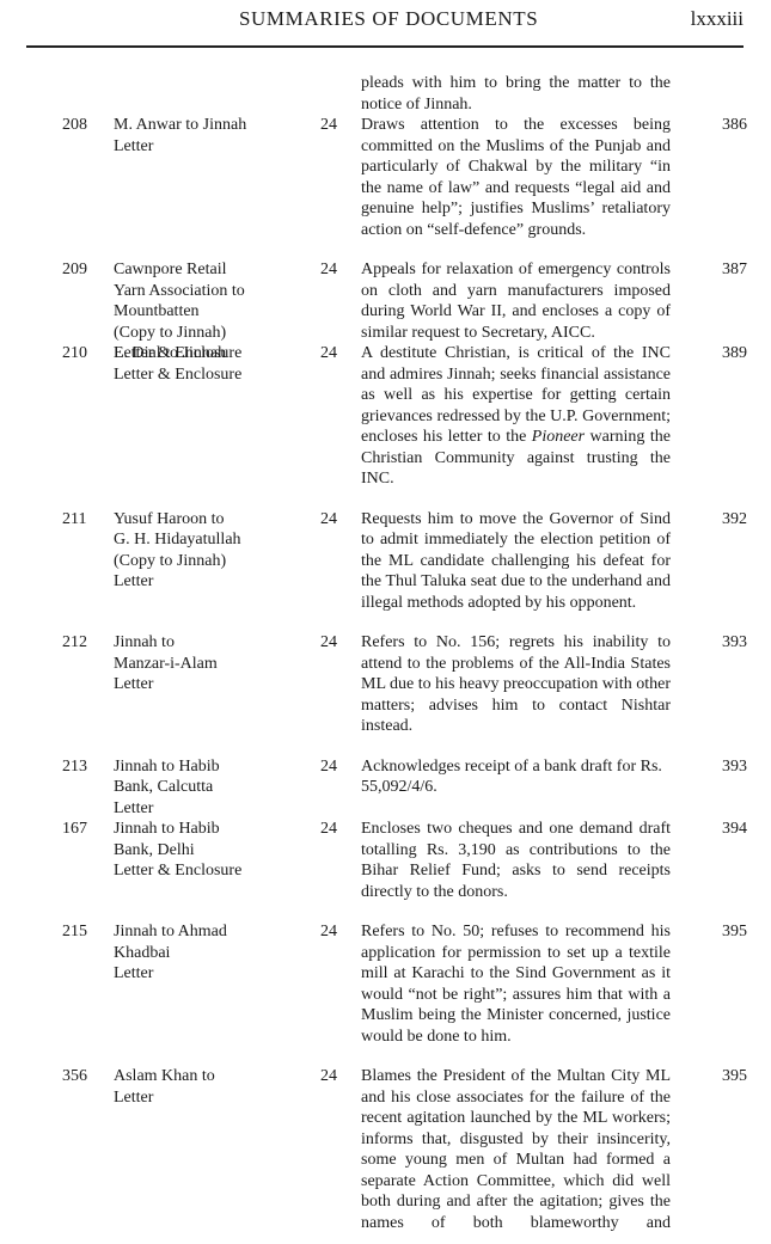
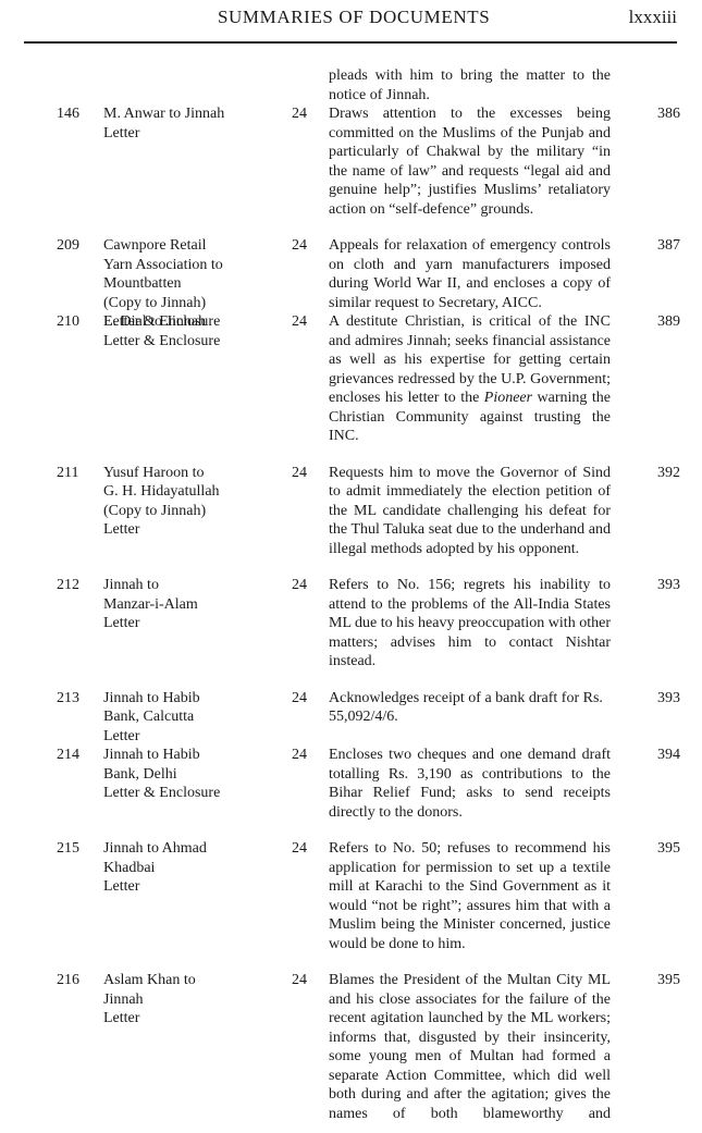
  SUMMARIES OF DOCUMENTS
  lxxxiii
  pleads with him to bring the matter to the notice of Jinnah.
- 208
+ 146
  M. Anwar to Jinnah
  Letter
  24
  Draws attention to the excesses being committed on the Muslims of the Punjab and particularly of Chakwal by the military “in the name of law” and requests “legal aid and genuine help”; justifies Muslims’ retaliatory action on “self-defence” grounds.
  386
  209
  Cawnpore Retail
  Yarn Association to
  Mountbatten
  (Copy to Jinnah)
  Letter & Enclosure
  24
  Appeals for relaxation of emergency controls on cloth and yarn manufacturers imposed during World War II, and encloses a copy of similar request to Secretary, AICC.
  387
  210
  E. Dial to Jinnah
  Letter & Enclosure
  24
  A destitute Christian, is critical of the INC and admires Jinnah; seeks financial assistance as well as his expertise for getting certain grievances redressed by the U.P. Government; encloses his letter to the Pioneer warning the Christian Community against trusting the INC.
  389
  211
  Yusuf Haroon to
  G. H. Hidayatullah
  (Copy to Jinnah)
  Letter
  24
  Requests him to move the Governor of Sind to admit immediately the election petition of the ML candidate challenging his defeat for the Thul Taluka seat due to the underhand and illegal methods adopted by his opponent.
  392
  212
  Jinnah to
  Manzar-i-Alam
  Letter
  24
  Refers to No. 156; regrets his inability to attend to the problems of the All-India States ML due to his heavy preoccupation with other matters; advises him to contact Nishtar instead.
  393
  213
  Jinnah to Habib
  Bank, Calcutta
  Letter
  24
  Acknowledges receipt of a bank draft for Rs. 55,092/4/6.
  393
- 167
+ 214
  Jinnah to Habib
  Bank, Delhi
  Letter & Enclosure
  24
  Encloses two cheques and one demand draft totalling Rs. 3,190 as contributions to the Bihar Relief Fund; asks to send receipts directly to the donors.
  394
  215
  Jinnah to Ahmad
  Khadbai
  Letter
  24
  Refers to No. 50; refuses to recommend his application for permission to set up a textile mill at Karachi to the Sind Government as it would “not be right”; assures him that with a Muslim being the Minister concerned, justice would be done to him.
  395
- 356
+ 216
  Aslam Khan to
+ Jinnah
  Letter
  24
  Blames the President of the Multan City ML and his close associates for the failure of the recent agitation launched by the ML workers; informs that, disgusted by their insincerity, some young men of Multan had formed a separate Action Committee, which did well both during and after the agitation; gives the names of both blameworthy and
  395
